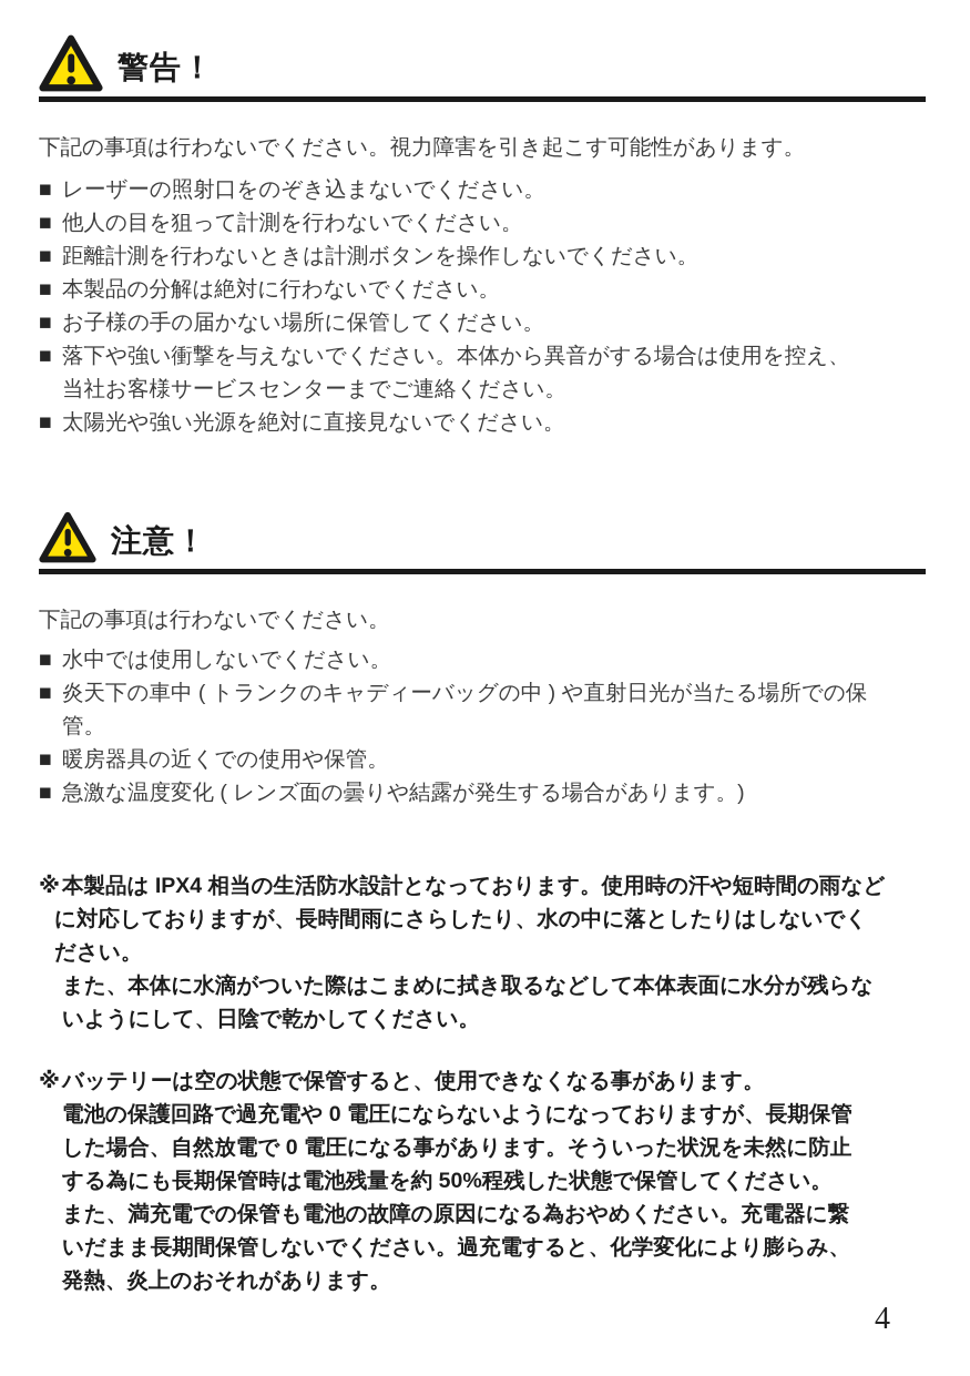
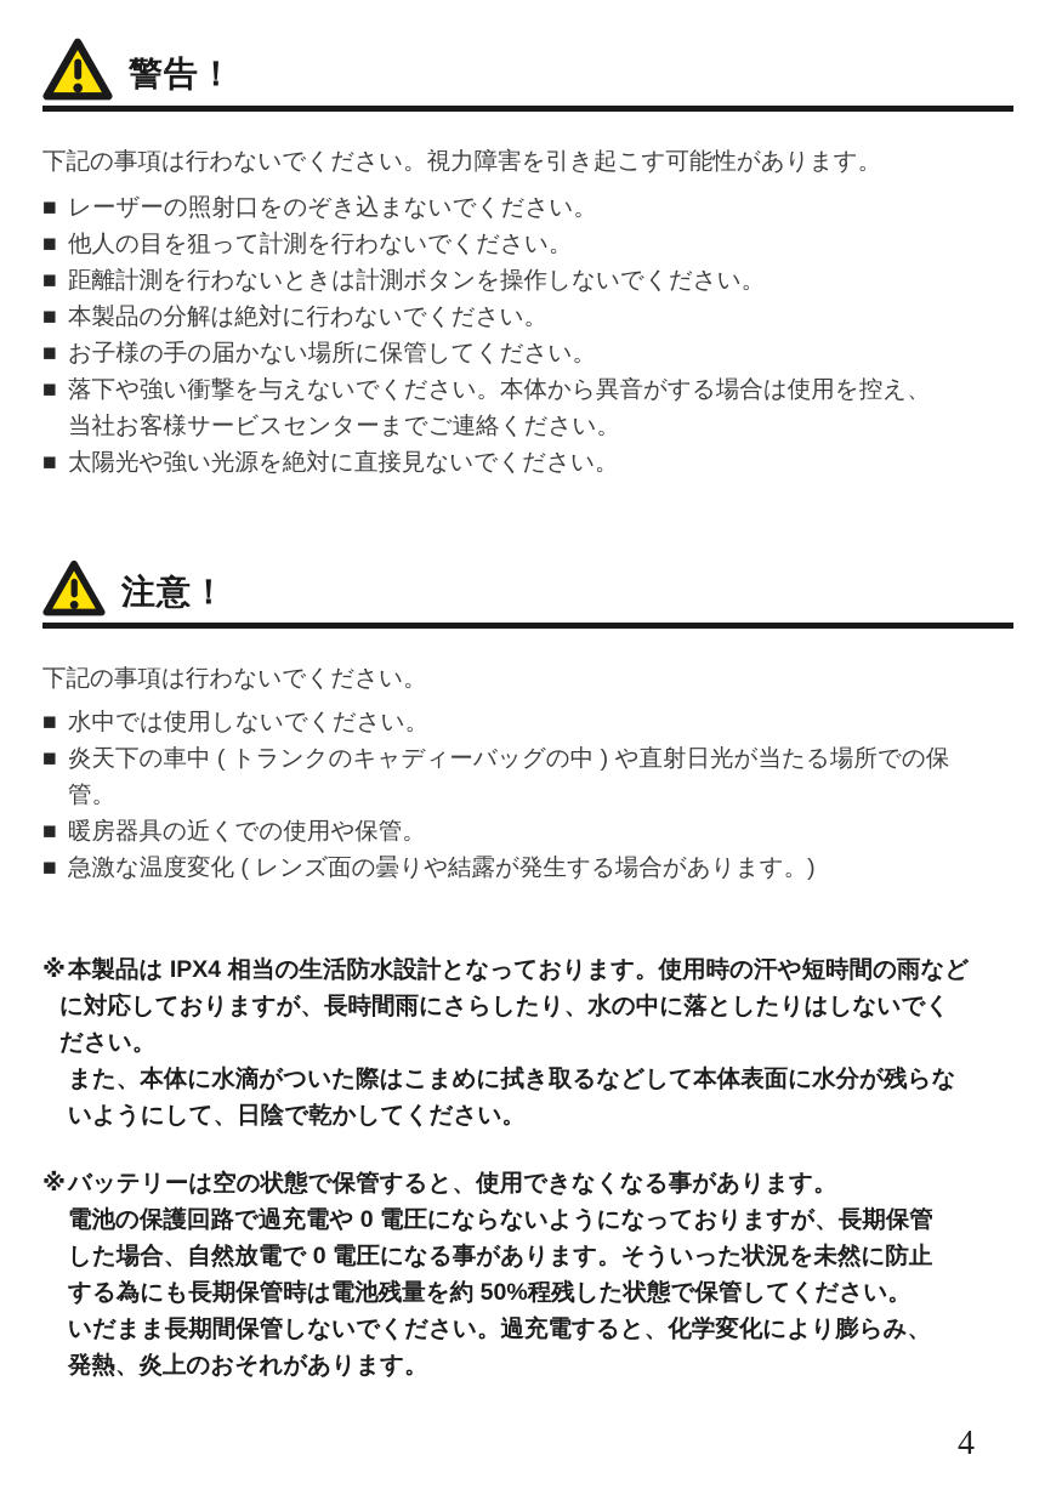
  警告！
  下記の事項は行わないでください。視力障害を引き起こす可能性があります。
  ■ レーザーの照射口をのぞき込まないでください。
  ■ 他人の目を狙って計測を行わないでください。
  ■ 距離計測を行わないときは計測ボタンを操作しないでください。
  ■ 本製品の分解は絶対に行わないでください。
  ■ お子様の手の届かない場所に保管してください。
  ■ 落下や強い衝撃を与えないでください。本体から異音がする場合は使用を控え、
  当社お客様サービスセンターまでご連絡ください。
  ■ 太陽光や強い光源を絶対に直接見ないでください。
  注意！
  下記の事項は行わないでください。
  ■ 水中では使用しないでください。
  ■ 炎天下の車中 ( トランクのキャディーバッグの中 ) や直射日光が当たる場所での保
  管。
  ■ 暖房器具の近くでの使用や保管。
  ■ 急激な温度変化 ( レンズ面の曇りや結露が発生する場合があります。)
  ※本製品は IPX4 相当の生活防水設計となっております。使用時の汗や短時間の雨など
  に対応しておりますが、長時間雨にさらしたり、水の中に落としたりはしないでく
  ださい。
  また、本体に水滴がついた際はこまめに拭き取るなどして本体表面に水分が残らな
  いようにして、日陰で乾かしてください。
  ※バッテリーは空の状態で保管すると、使用できなくなる事があります。
  電池の保護回路で過充電や 0 電圧にならないようになっておりますが、長期保管
  した場合、自然放電で 0 電圧になる事があります。そういった状況を未然に防止
  する為にも長期保管時は電池残量を約 50%程残した状態で保管してください。
- また、満充電での保管も電池の故障の原因になる為おやめください。充電器に繋
  いだまま長期間保管しないでください。過充電すると、化学変化により膨らみ、
  発熱、炎上のおそれがあります。
  4
